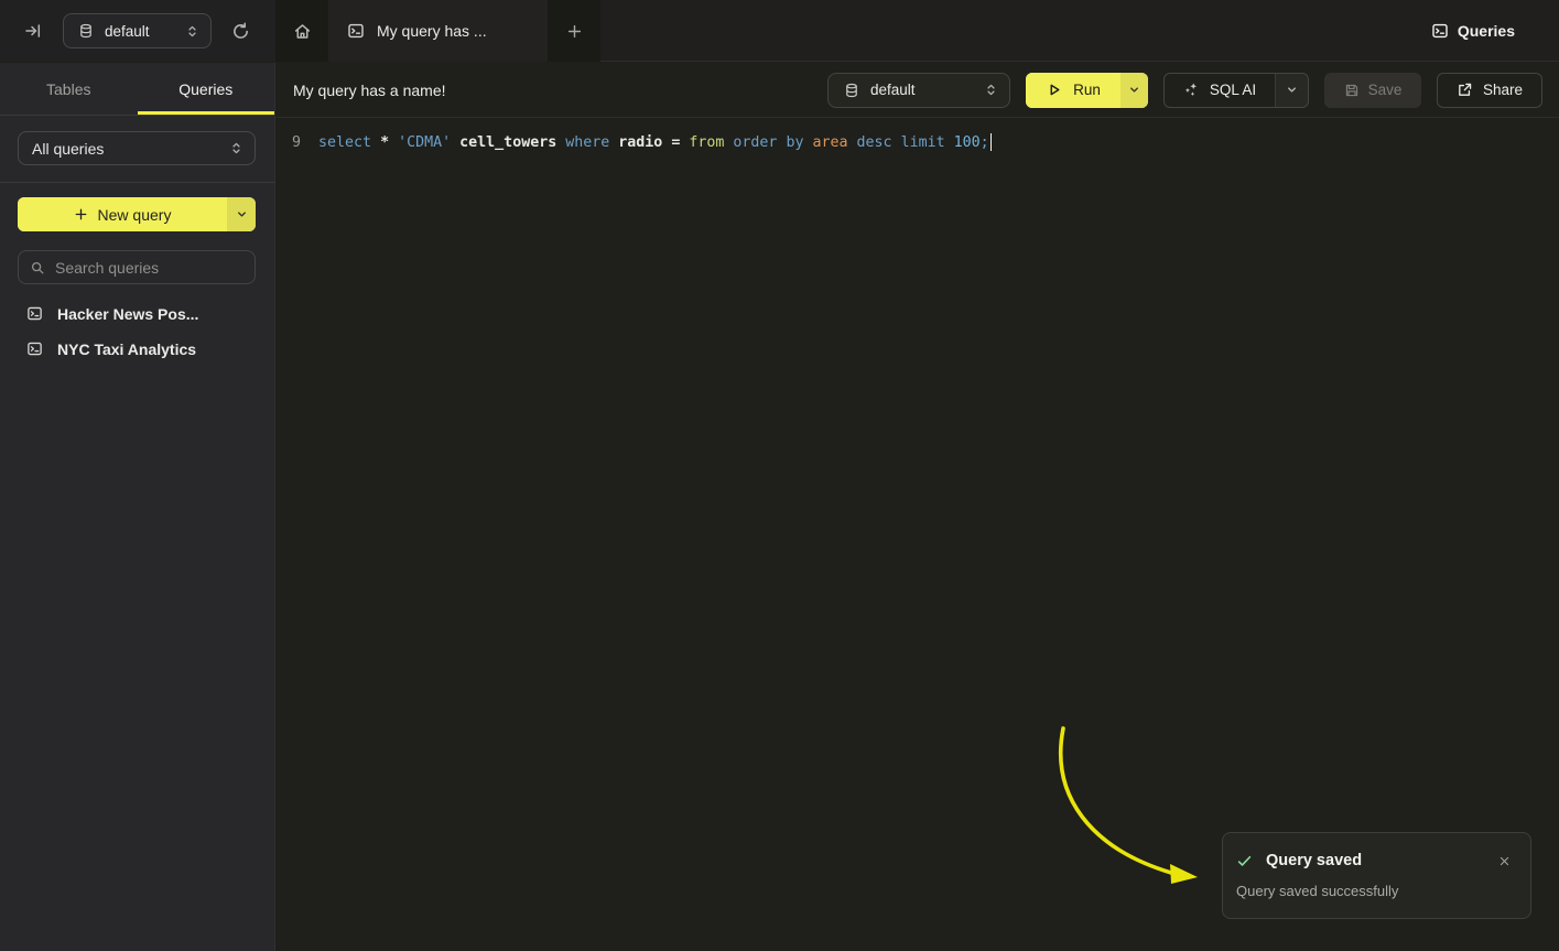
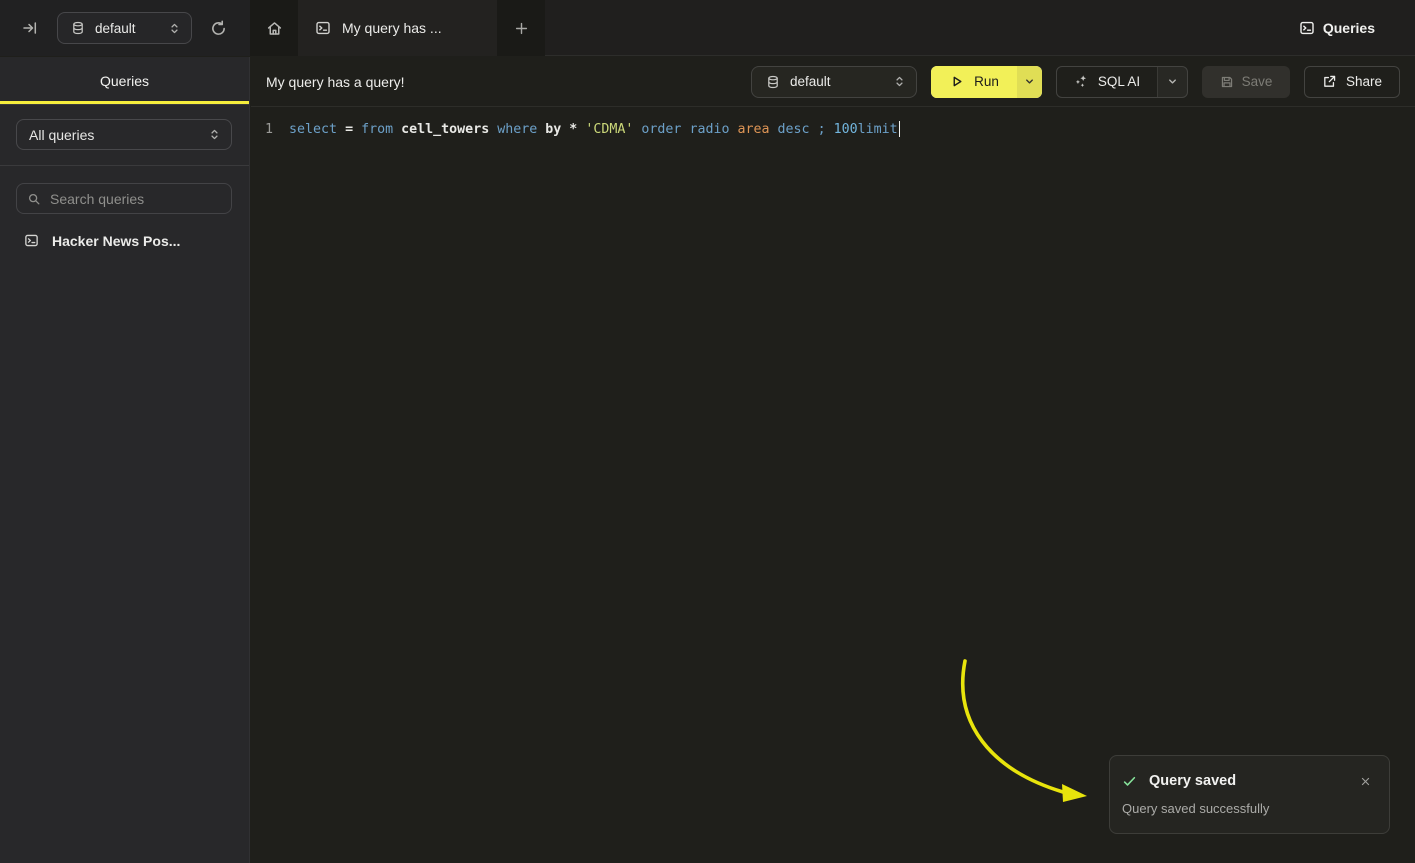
  default
  My query has ...
  Queries
- Tables
  Queries
  All queries
- New query
  Search queries
  Hacker News Pos...
- NYC Taxi Analytics
- My query has a name!
+ My query has a query!
  default
  Run
  SQL AI
  Save
  Share
- 9
+ 1
  select
- *
+ =
- 'CDMA'
+ from
  cell_towers
  where
- radio
+ by
- =
+ *
- from
+ 'CDMA'
  order
- by
+ radio
  area
  desc
- limit
+ ;
  100
- ;
+ limit
  Query saved
  Query saved successfully
